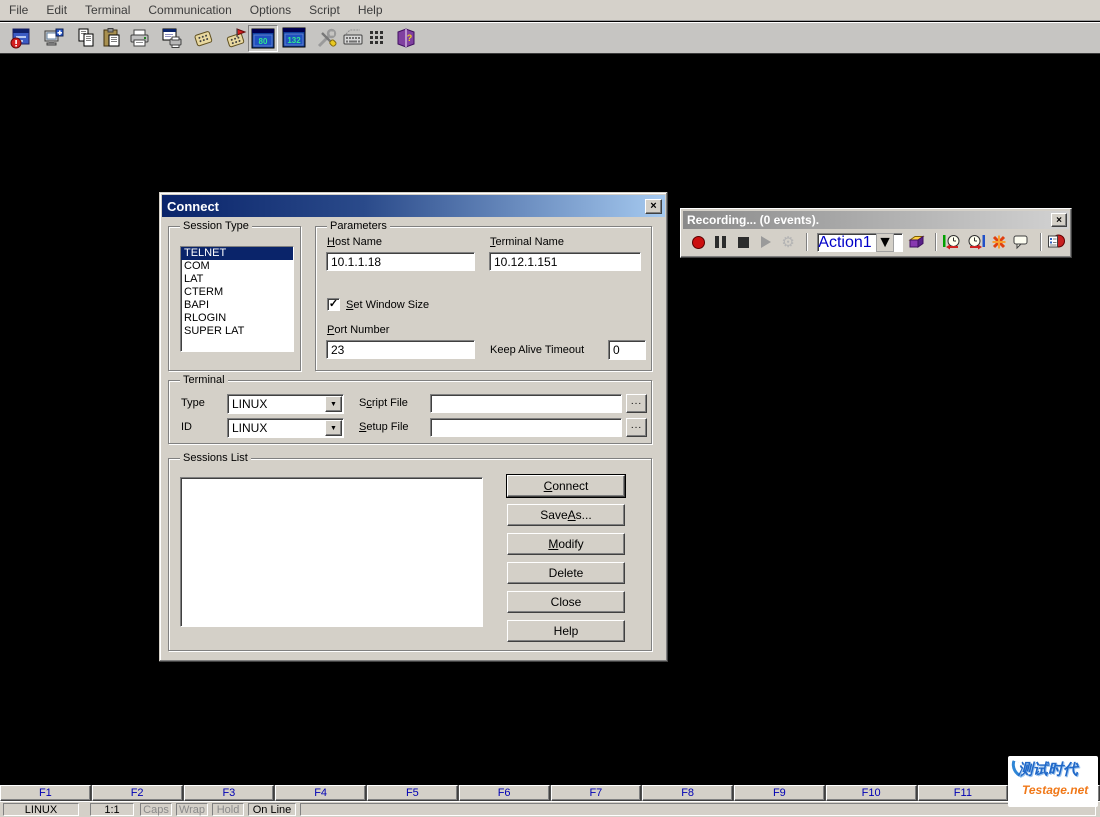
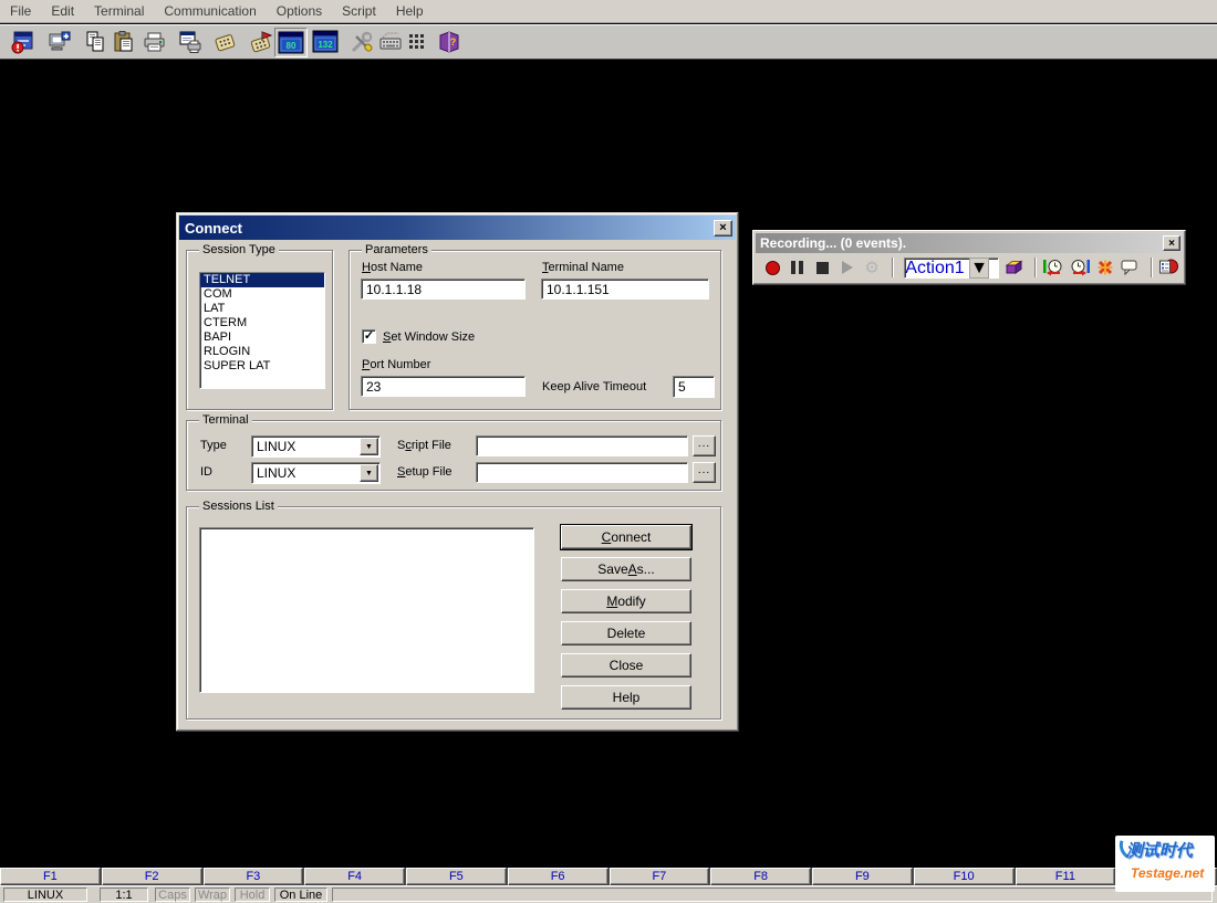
  File
  Edit
  Terminal
  Communication
  Options
  Script
  Help
  80
  132
  ?
  Connect
  ×
  Session Type
  TELNET
  COM
  LAT
  CTERM
  BAPI
  RLOGIN
  SUPER LAT
  Parameters
  Host Name
  10.1.1.18
  Terminal Name
- 10.12.1.151
+ 10.1.1.151
  ✓
  Set Window Size
  Port Number
  23
  Keep Alive Timeout
- 0
+ 5
  Terminal
  Type
  LINUX
  Script File
  ...
  ID
  LINUX
  Setup File
  ...
  Sessions List
  C
  onnect
  Save
  A
  s...
  M
  odify
  Delete
  Close
  Help
  Recording... (0 events).
  ×
  ⚙
  Action1 ▼
  F1
  F2
  F3
  F4
  F5
  F6
  F7
  F8
  F9
  F10
  F11
  LINUX
  1:1
  Caps
  Wrap
  Hold
  On Line
  测试时代
  Testage.net
